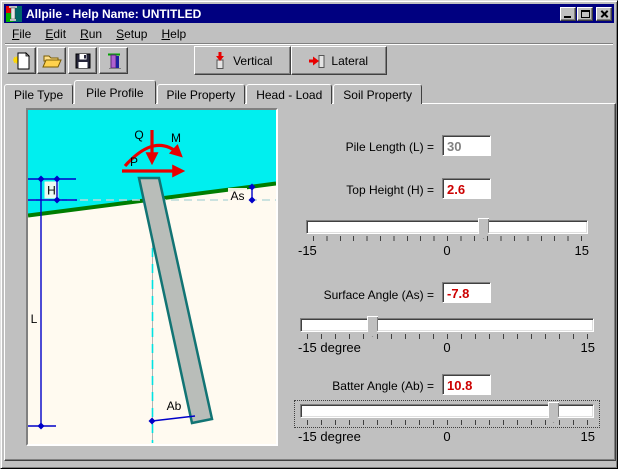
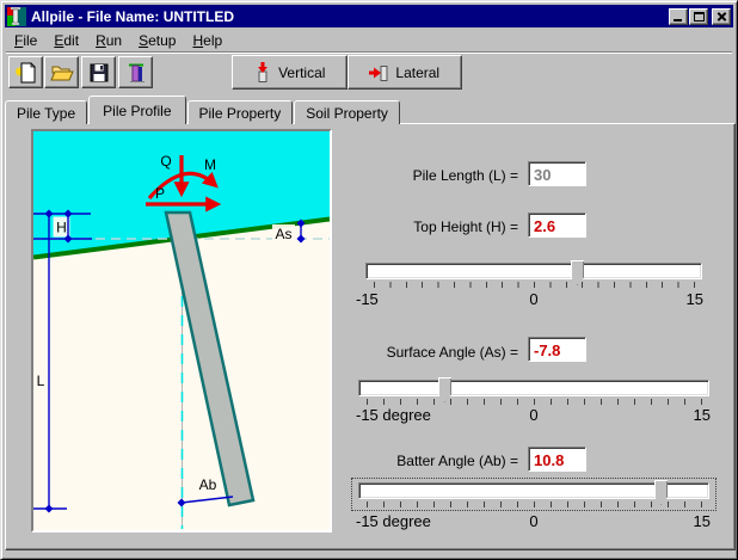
- Allpile - Help Name: UNTITLED
+ Allpile - File Name: UNTITLED
  File
  Edit
  Run
  Setup
  Help
  Vertical
  Lateral
  Pile Type
  Pile Profile
  Pile Property
- Head - Load
  Soil Property
  Q
  M
  P
  H
  L
  As
  Ab
  Pile Length (L) =
  30
  Top Height (H) =
  2.6
  -15
  0
  15
  Surface Angle (As) =
  -7.8
  -15 degree
  0
  15
  Batter Angle (Ab) =
  10.8
  -15 degree
  0
  15
